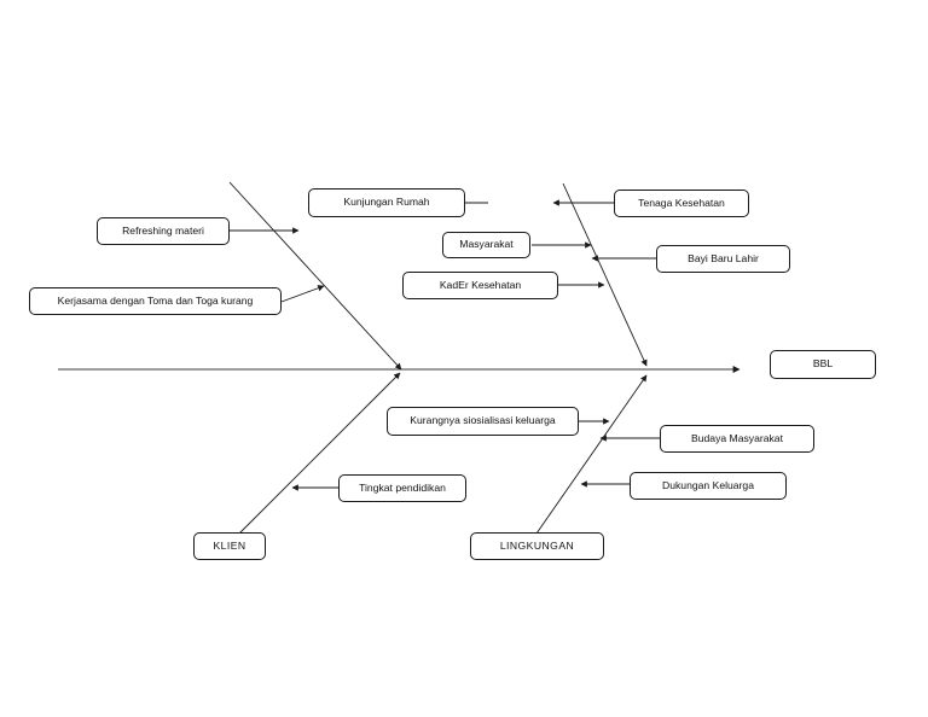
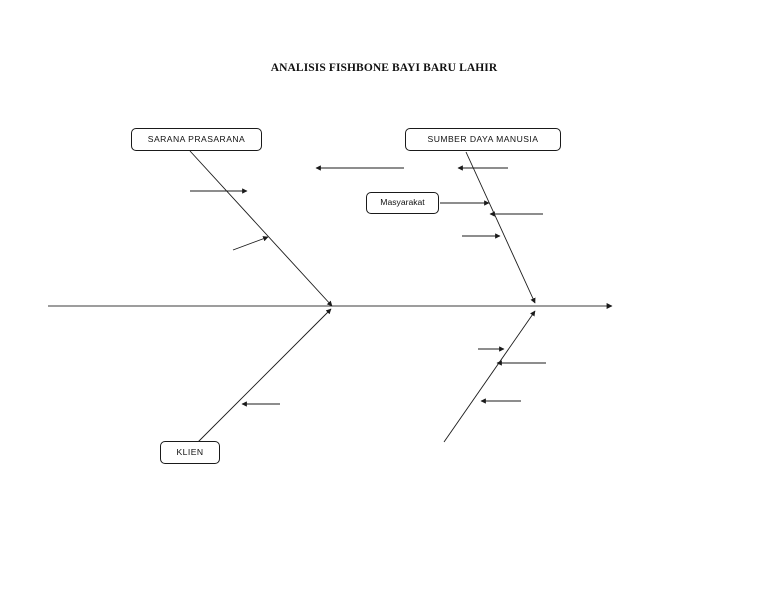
+ ANALISIS FISHBONE BAYI BARU LAHIR
+ SARANA PRASARANA
+ SUMBER DAYA MANUSIA
  KLIEN
- LINGKUNGAN
- BBL
- Kunjungan Rumah
- Refreshing materi
- Kerjasama dengan Toma dan Toga kurang
- Tenaga Kesehatan
  Masyarakat
- Bayi Baru Lahir
- KadEr Kesehatan
- Kurangnya siosialisasi keluarga
- Budaya Masyarakat
- Dukungan Keluarga
- Tingkat pendidikan
